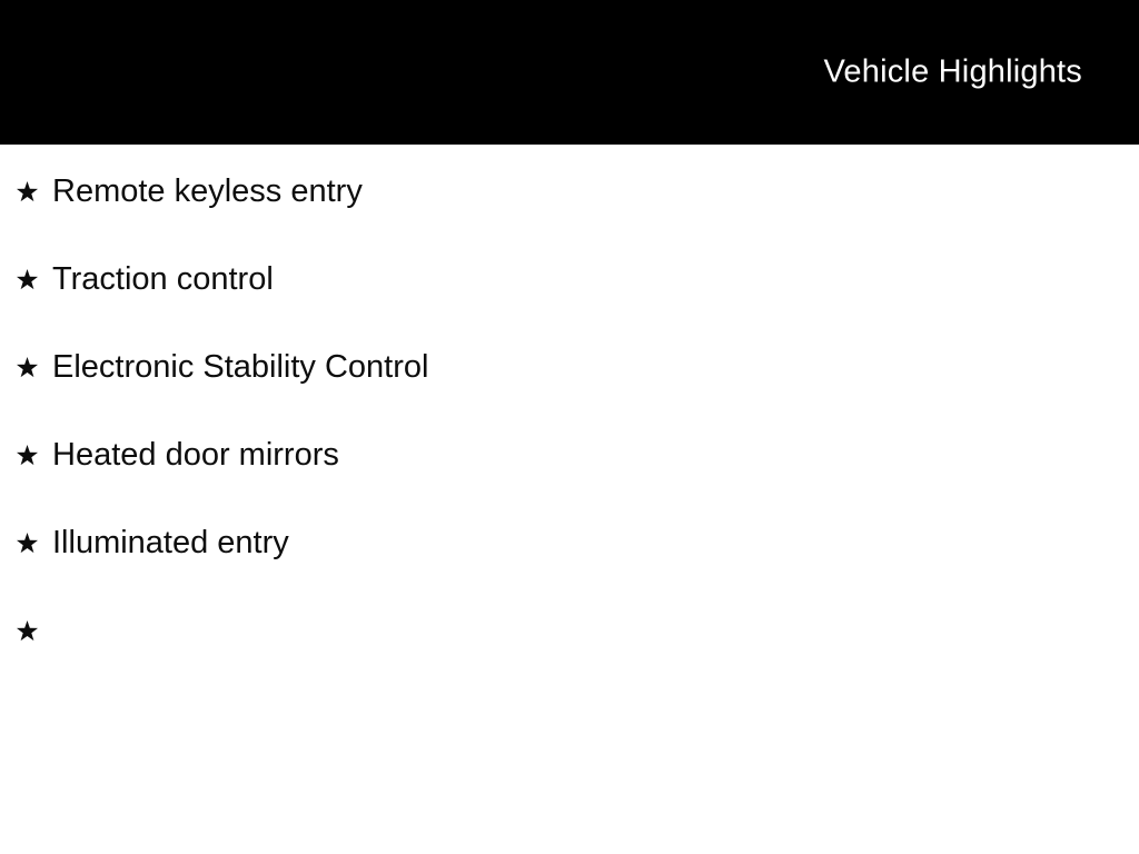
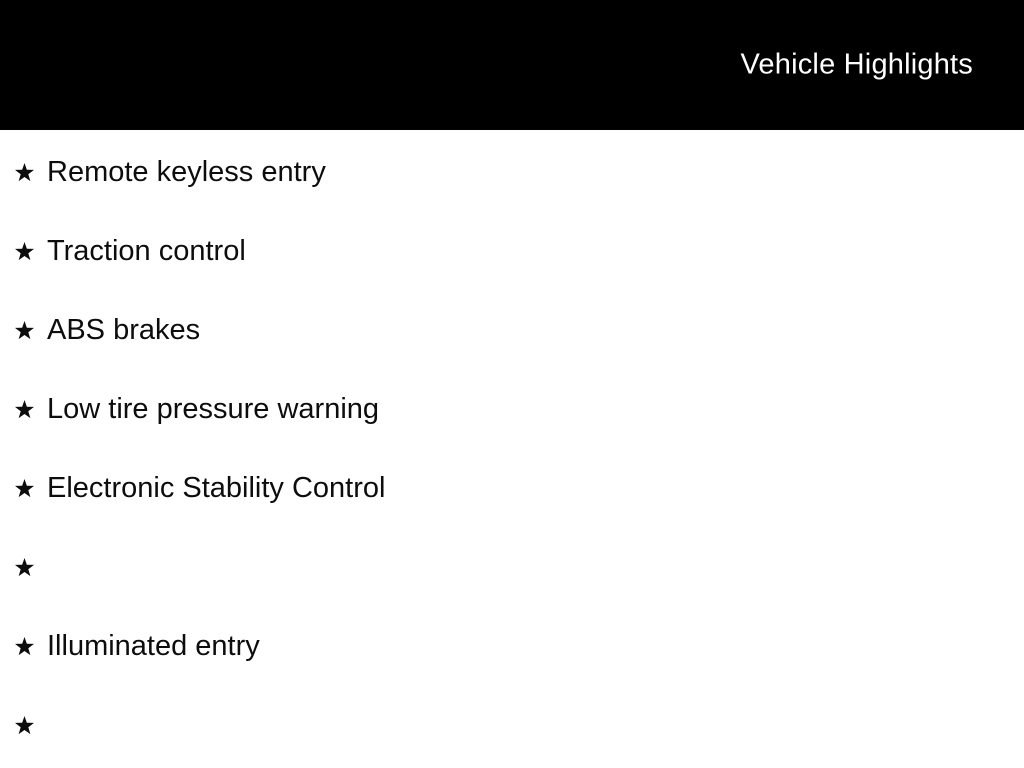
  Vehicle Highlights
  Remote keyless entry
  Traction control
+ ABS brakes
+ Low tire pressure warning
  Electronic Stability Control
- Heated door mirrors
  Illuminated entry
